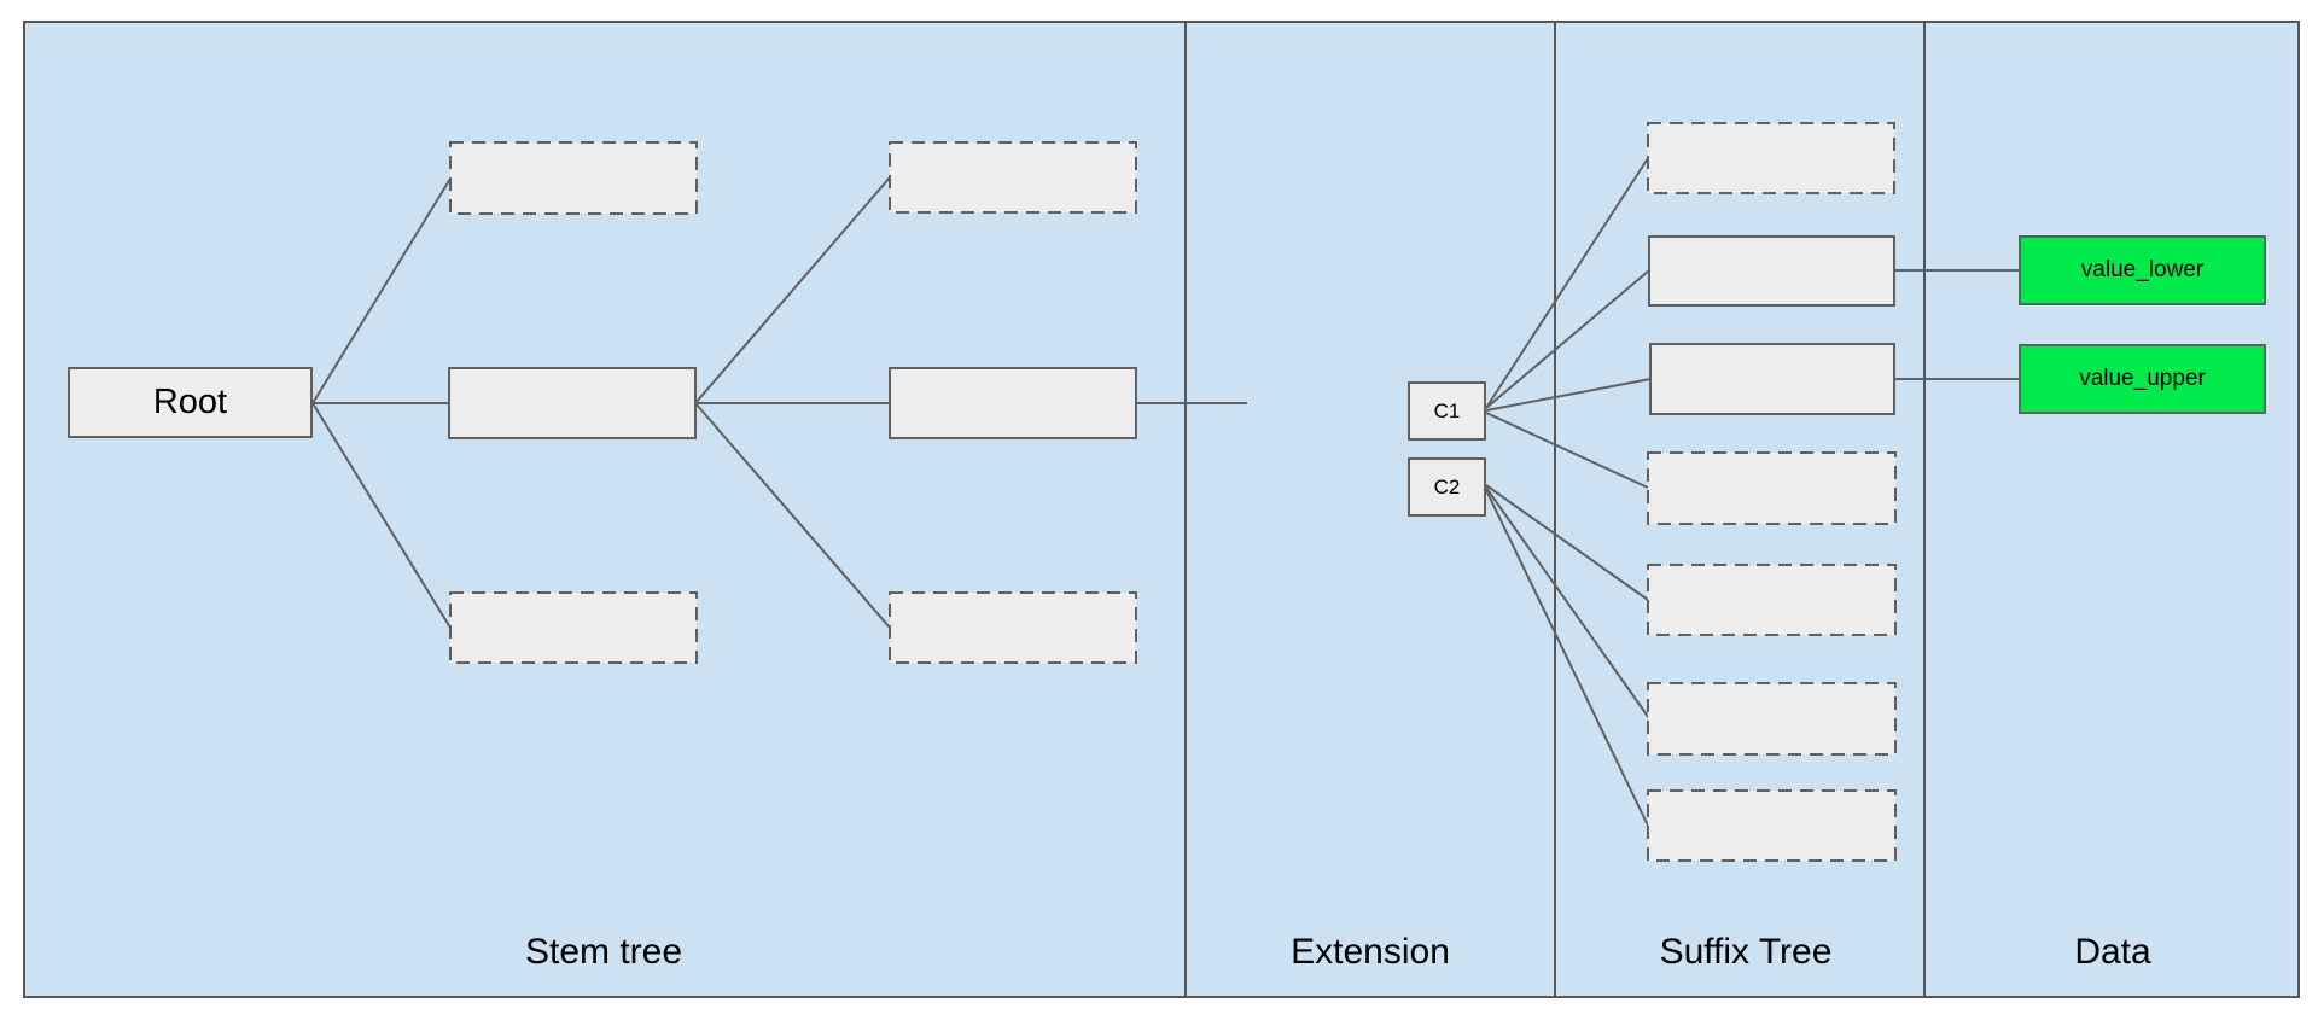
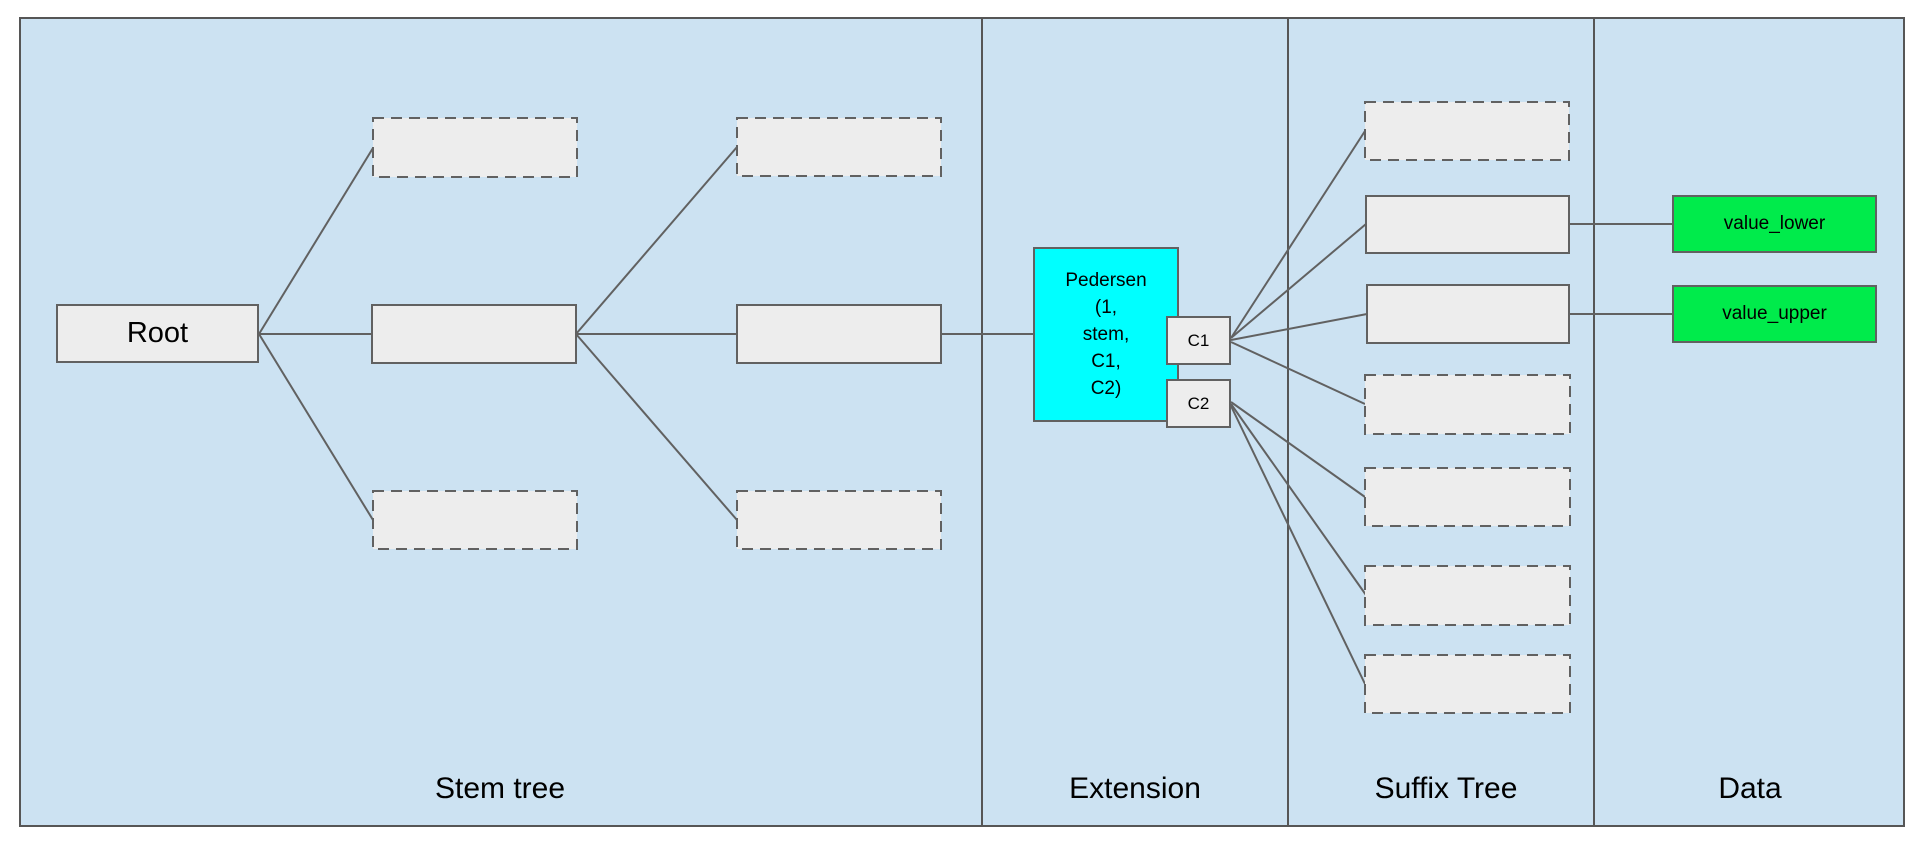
  Root
+ Pedersen
+ (1,
+ stem,
+ C1,
+ C2)
  C1
  C2
  value_lower
  value_upper
  Stem tree
  Extension
  Suffix Tree
  Data
